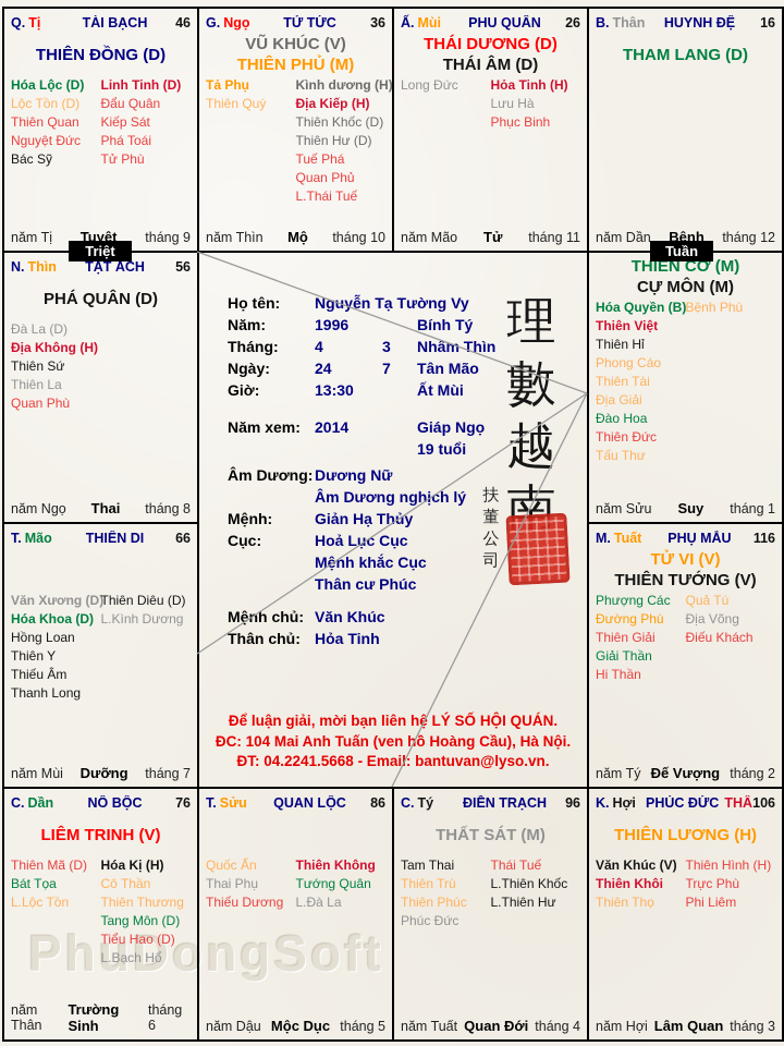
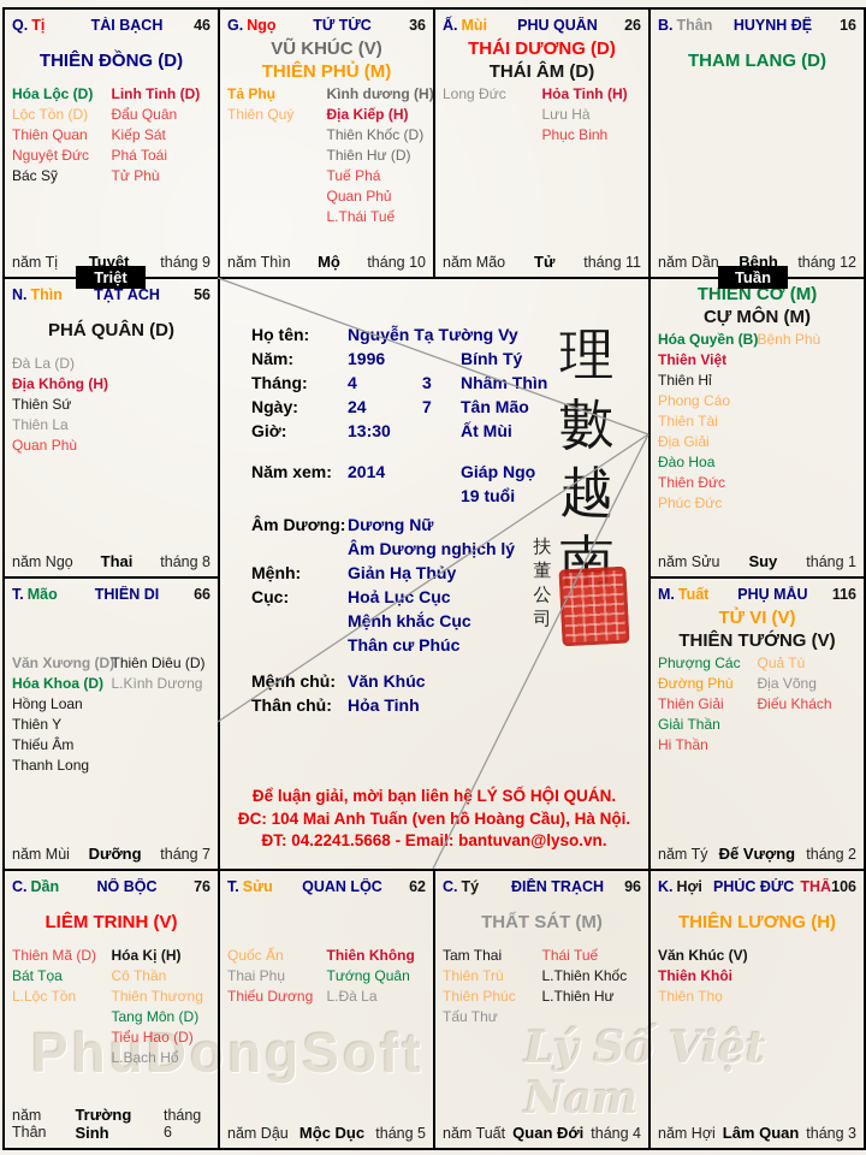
  PhuDongSoft
+ Lý Số Việt Nam
  Q. Tị
  TÀI BẠCH
  46
  THIÊN ĐỒNG (D)
  Hóa Lộc (D)
  Lộc Tồn (D)
  Thiên Quan
  Nguyệt Đức
  Bác Sỹ
  Linh Tinh (D)
  Đẩu Quân
  Kiếp Sát
  Phá Toái
  Tử Phù
  năm Tị
  Tuyệt
  tháng 9
  G. Ngọ
  TỬ TỨC
  36
  VŨ KHÚC (V)
  THIÊN PHỦ (M)
  Tả Phụ
  Thiên Quý
  Kình dương (H
  Địa Kiếp (H)
  Thiên Khốc (D)
  Thiên Hư (D)
  Tuế Phá
  Quan Phủ
  L.Thái Tuế
  năm Thìn
  Mộ
  tháng 10
  Ấ. Mùi
  PHU QUÂN
  26
  THÁI DƯƠNG (D)
  THÁI ÂM (D)
  Long Đức
  Hỏa Tinh (H)
  Lưu Hà
  Phục Binh
  năm Mão
  Tử
  tháng 11
  B. Thân
  HUYNH ĐỆ
  16
  THAM LANG (D)
  năm Dần
  Bệnh
  tháng 12
  N. Thìn
  TẬT ÁCH
  56
  PHÁ QUÂN (D)
  Đà La (D)
  Địa Không (H)
  Thiên Sứ
  Thiên La
  Quan Phù
  năm Ngọ
  Thai
  tháng 8
  THIÊN CƠ (M)
  CỰ MÔN (M)
  Hóa Quyền (B)
  Thiên Việt
  Thiên Hỉ
  Phong Cáo
  Thiên Tài
  Địa Giải
  Đào Hoa
  Thiên Đức
- Tấu Thư
+ Phúc Đức
  Bệnh Phù
  năm Sửu
  Suy
  tháng 1
  T. Mão
  THIÊN DI
  66
  Văn Xương (D
  Hóa Khoa (D)
  Hồng Loan
  Thiên Y
  Thiếu Âm
  Thanh Long
  Thiên Diêu (D)
  L.Kình Dương
  năm Mùi
  Dưỡng
  tháng 7
  M. Tuất
  PHỤ MẪU
  116
  TỬ VI (V)
  THIÊN TƯỚNG (V)
  Phượng Các
  Đường Phù
  Thiên Giải
  Giải Thần
  Hi Thần
  Quả Tú
  Địa Võng
  Điếu Khách
  năm Tý
  Đế Vượng
  tháng 2
  C. Dần
  NÔ BỘC
  76
  LIÊM TRINH (V)
  Thiên Mã (D)
  Bát Tọa
  L.Lộc Tồn
  Hóa Kị (H)
  Cô Thần
  Thiên Thương
  Tang Môn (D)
  Tiểu Hao (D)
  L.Bạch Hổ
  năm Thân
  Trường Sinh
  tháng 6
  T. Sửu
  QUAN LỘC
- 86
+ 62
  Quốc Ấn
  Thai Phụ
  Thiếu Dương
  Thiên Không
  Tướng Quân
  L.Đà La
  năm Dậu
  Mộc Dục
  tháng 5
  C. Tý
  ĐIỀN TRẠCH
  96
  THẤT SÁT (M)
  Tam Thai
  Thiên Trù
  Thiên Phúc
- Phúc Đức
+ Tấu Thư
  Thái Tuế
  L.Thiên Khốc
  L.Thiên Hư
  năm Tuất
  Quan Đới
  tháng 4
  K. Hợi
  PHÚC ĐỨC THÂ
  106
  THIÊN LƯƠNG (H)
  Văn Khúc (V)
  Thiên Khôi
  Thiên Thọ
- Thiên Hình (H)
- Trực Phù
- Phi Liêm
  năm Hợi
  Lâm Quan
  tháng 3
  Họ tên:
  Ngyễn Tạ Tường Vy
  Năm:
  1996
  Bính Tý
  Tháng:
  4
  3
  Nhâm Thìn
  Ngày:
  24
  7
  Tân Mão
  Giờ:
  13:30
  Ất Mùi
  Năm xem:
  2014
  Giáp Ngọ
  19 tuổi
  Âm Dương:
  Dương Nữ
  Âm Dương nghịch lý
  Mệnh:
  Giản Hạ Thy
  Cục:
  Hoả Lục Cục
  Mệnh khắc Cục
  Thân cư Phúc
  Mệh chủ:
  Văn Khúc
  Thân chủ:
  Hỏa Tinh
  理
  數
  越
  南
  扶
  董
  公
  司
  Để luận giải, mời bạn liên hệ LÝ SỐ HỘI QUÁN.
  ĐC: 104 Mai Anh Tuấn (ven hồ Hoàng Cầu), Hà Nội.
  ĐT: 04.2241.5668 - Emai: bantuvan@lyso.vn.
  Triệt
  Tuần
